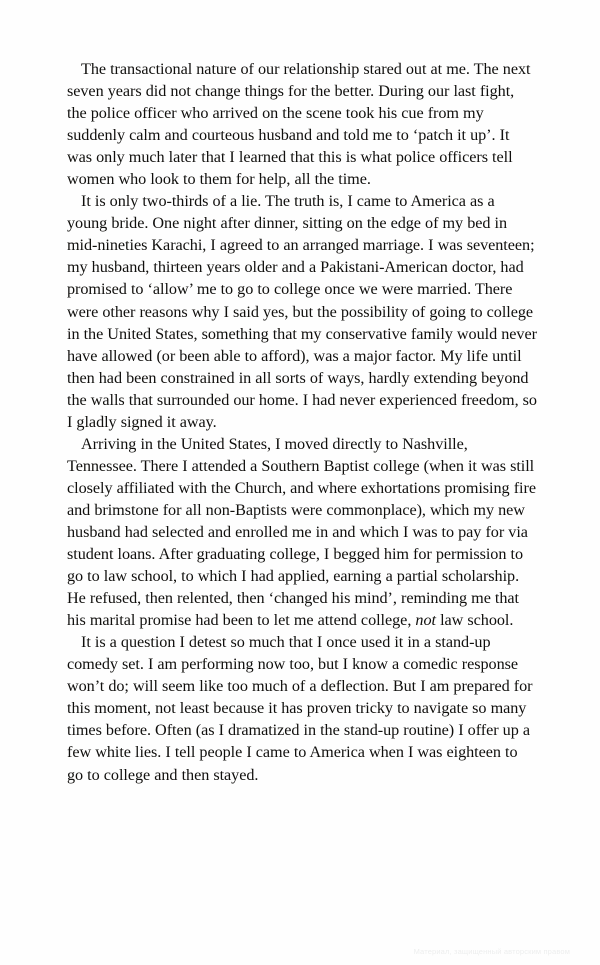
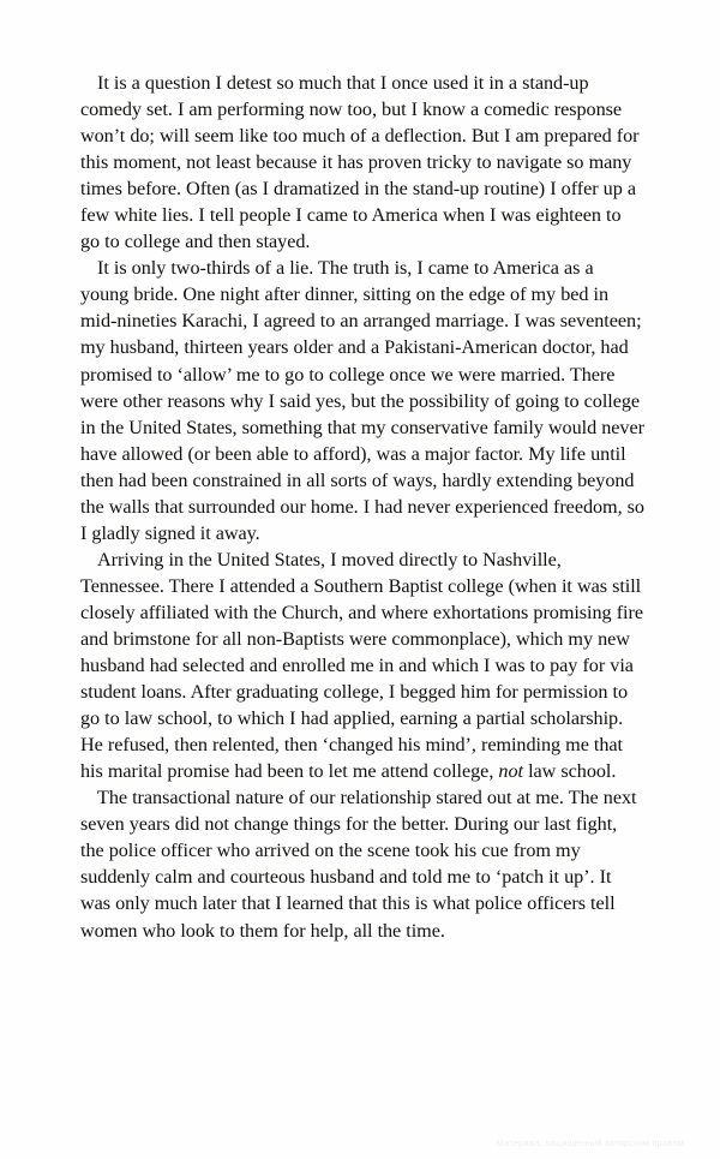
- The transactional nature of our relationship stared out at me. The next seven years did not change things for the better. During our last fight, the police officer who arrived on the scene took his cue from my suddenly calm and courteous husband and told me to ‘patch it up’. It was only much later that I learned that this is what police officers tell women who look to them for help, all the time.
+ It is a question I detest so much that I once used it in a stand-up comedy set. I am performing now too, but I know a comedic response won’t do; will seem like too much of a deflection. But I am prepared for this moment, not least because it has proven tricky to navigate so many times before. Often (as I dramatized in the stand-up routine) I offer up a few white lies. I tell people I came to America when I was eighteen to go to college and then stayed.
  It is only two-thirds of a lie. The truth is, I came to America as a young bride. One night after dinner, sitting on the edge of my bed in mid-nineties Karachi, I agreed to an arranged marriage. I was seventeen; my husband, thirteen years older and a Pakistani-American doctor, had promised to ‘allow’ me to go to college once we were married. There were other reasons why I said yes, but the possibility of going to college in the United States, something that my conservative family would never have allowed (or been able to afford), was a major factor. My life until then had been constrained in all sorts of ways, hardly extending beyond the walls that surrounded our home. I had never experienced freedom, so I gladly signed it away.
  Arriving in the United States, I moved directly to Nashville, Tennessee. There I attended a Southern Baptist college (when it was still closely affiliated with the Church, and where exhortations promising fire and brimstone for all non-Baptists were commonplace), which my new husband had selected and enrolled me in and which I was to pay for via student loans. After graduating college, I begged him for permission to go to law school, to which I had applied, earning a partial scholarship. He refused, then relented, then ‘changed his mind’, reminding me that his marital promise had been to let me attend college, not law school.
- It is a question I detest so much that I once used it in a stand-up comedy set. I am performing now too, but I know a comedic response won’t do; will seem like too much of a deflection. But I am prepared for this moment, not least because it has proven tricky to navigate so many times before. Often (as I dramatized in the stand-up routine) I offer up a few white lies. I tell people I came to America when I was eighteen to go to college and then stayed.
+ The transactional nature of our relationship stared out at me. The next seven years did not change things for the better. During our last fight, the police officer who arrived on the scene took his cue from my suddenly calm and courteous husband and told me to ‘patch it up’. It was only much later that I learned that this is what police officers tell women who look to them for help, all the time.
